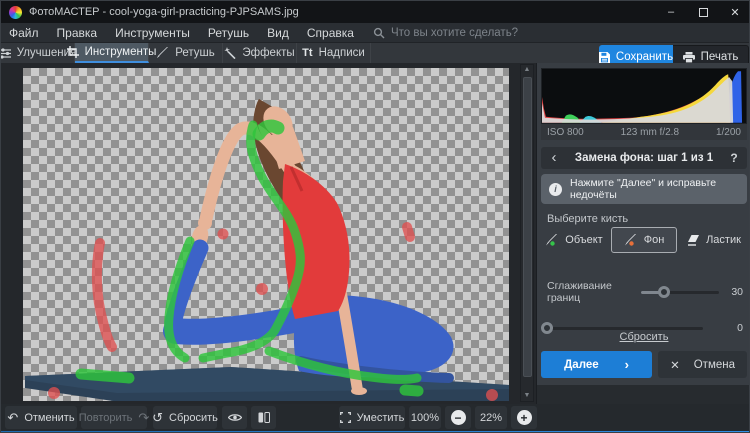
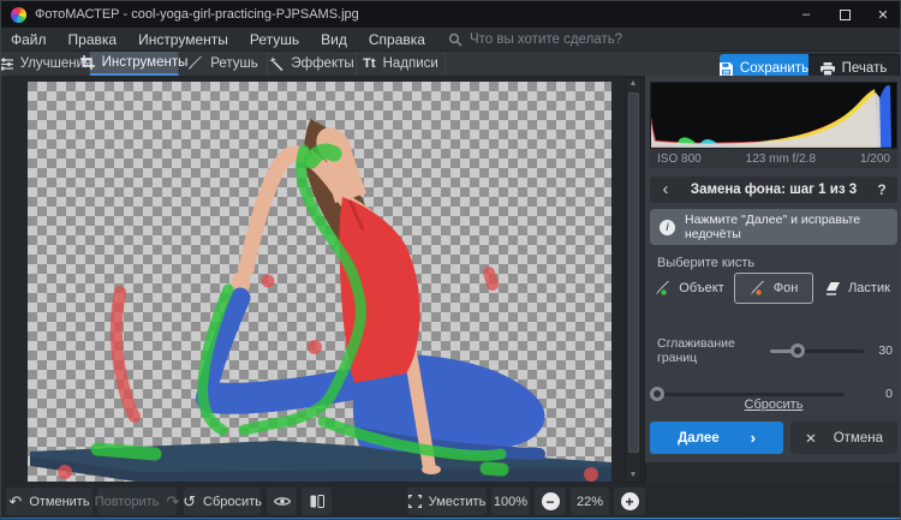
  ФотоМАСТЕР - cool-yoga-girl-practicing-PJPSAMS.jpg
  –
  ✕
  Файл
  Правка
  Инструменты
  Ретушь
  Вид
  Справка
  Что вы хотите сделать?
  Улучшения
  Инструменты
  Ретушь
  Эффекты
  Tt
  Надписи
  Сохранить
  Печать
  ISO 800
  123 mm f/2.8
  1/200
  ‹
- Замена фона: шаг 1 из 1
+ Замена фона: шаг 1 из 3
  ?
  i
  Нажмите "Далее" и исправьте недочёты
  Выберите кисть
  Объект
  Фон
  Ластик
  Сглаживание границ
  30
  0
  Сбросить
  Далее
  ›
  ✕
  Отмена
  ↶
  Отменить
  Повторить
  ↷
  ↺
  Сбросить
  Уместить
  100%
  −
  22%
  +
